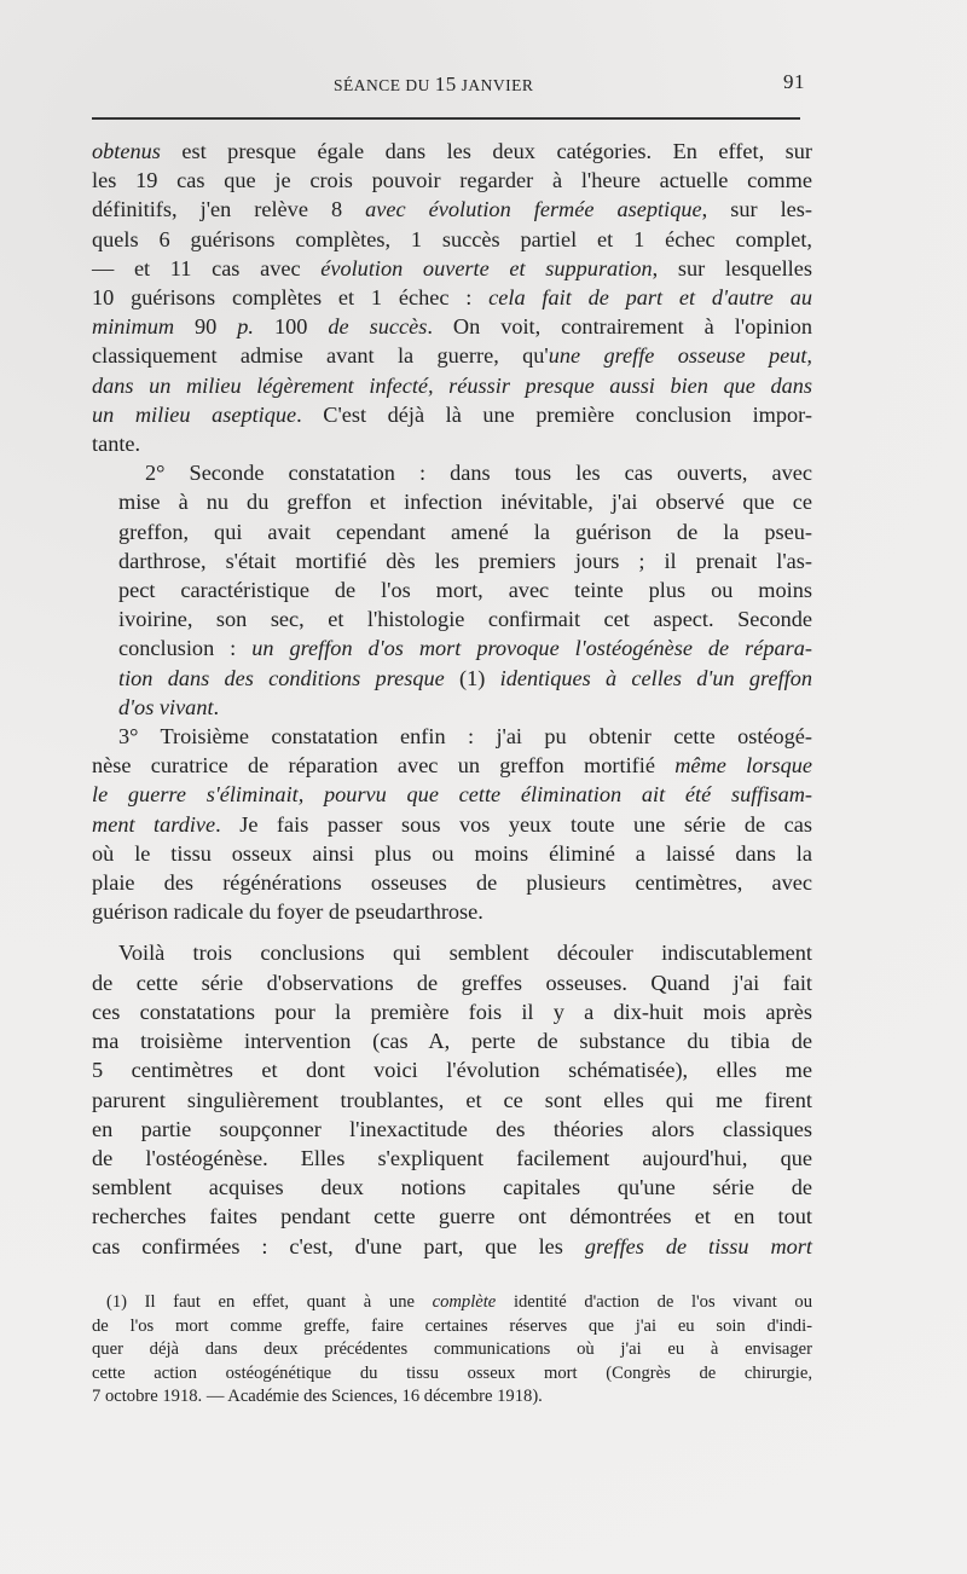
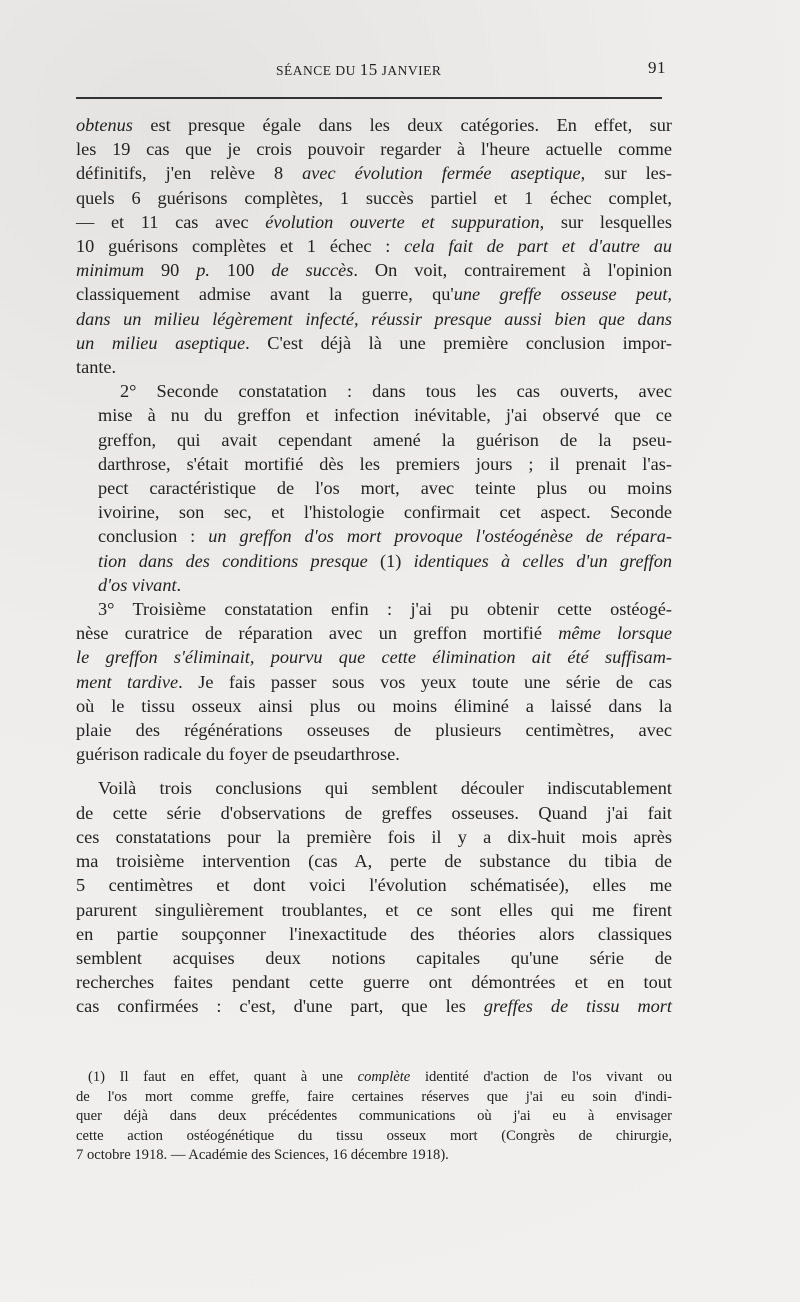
  SÉANCE DU 15 JANVIER
  91
  obtenus est presque égale dans les deux catégories. En effet, sur
  les 19 cas que je crois pouvoir regarder à l'heure actuelle comme
  définitifs, j'en relève 8 avec évolution fermée aseptique, sur les-
  quels 6 guérisons complètes, 1 succès partiel et 1 échec complet,
  — et 11 cas avec évolution ouverte et suppuration, sur lesquelles
  10 guérisons complètes et 1 échec : cela fait de part et d'autre au
  minimum 90 p. 100 de succès. On voit, contrairement à l'opinion
  classiquement admise avant la guerre, qu'une greffe osseuse peut,
  dans un milieu légèrement infecté, réussir presque aussi bien que dans
  un milieu aseptique. C'est déjà là une première conclusion impor-
  tante.
  2° Seconde constatation : dans tous les cas ouverts, avec
  mise à nu du greffon et infection inévitable, j'ai observé que ce
  greffon, qui avait cependant amené la guérison de la pseu-
  darthrose, s'était mortifié dès les premiers jours ; il prenait l'as-
  pect caractéristique de l'os mort, avec teinte plus ou moins
  ivoirine, son sec, et l'histologie confirmait cet aspect. Seconde
  conclusion : un greffon d'os mort provoque l'ostéogénèse de répara-
  tion dans des conditions presque (1) identiques à celles d'un greffon
  d'os vivant.
  3° Troisième constatation enfin : j'ai pu obtenir cette ostéogé-
  nèse curatrice de réparation avec un greffon mortifié même lorsque
- le guerre s'éliminait, pourvu que cette élimination ait été suffisam-
+ le greffon s'éliminait, pourvu que cette élimination ait été suffisam-
  ment tardive. Je fais passer sous vos yeux toute une série de cas
  où le tissu osseux ainsi plus ou moins éliminé a laissé dans la
  plaie des régénérations osseuses de plusieurs centimètres, avec
  guérison radicale du foyer de pseudarthrose.
  Voilà trois conclusions qui semblent découler indiscutablement
  de cette série d'observations de greffes osseuses. Quand j'ai fait
  ces constatations pour la première fois il y a dix-huit mois après
  ma troisième intervention (cas A, perte de substance du tibia de
  5 centimètres et dont voici l'évolution schématisée), elles me
  parurent singulièrement troublantes, et ce sont elles qui me firent
  en partie soupçonner l'inexactitude des théories alors classiques
- de l'ostéogénèse. Elles s'expliquent facilement aujourd'hui, que
  semblent acquises deux notions capitales qu'une série de
  recherches faites pendant cette guerre ont démontrées et en tout
  cas confirmées : c'est, d'une part, que les greffes de tissu mort
  (1) Il faut en effet, quant à une complète identité d'action de l'os vivant ou
  de l'os mort comme greffe, faire certaines réserves que j'ai eu soin d'indi-
  quer déjà dans deux précédentes communications où j'ai eu à envisager
  cette action ostéogénétique du tissu osseux mort (Congrès de chirurgie,
  7 octobre 1918. — Académie des Sciences, 16 décembre 1918).
